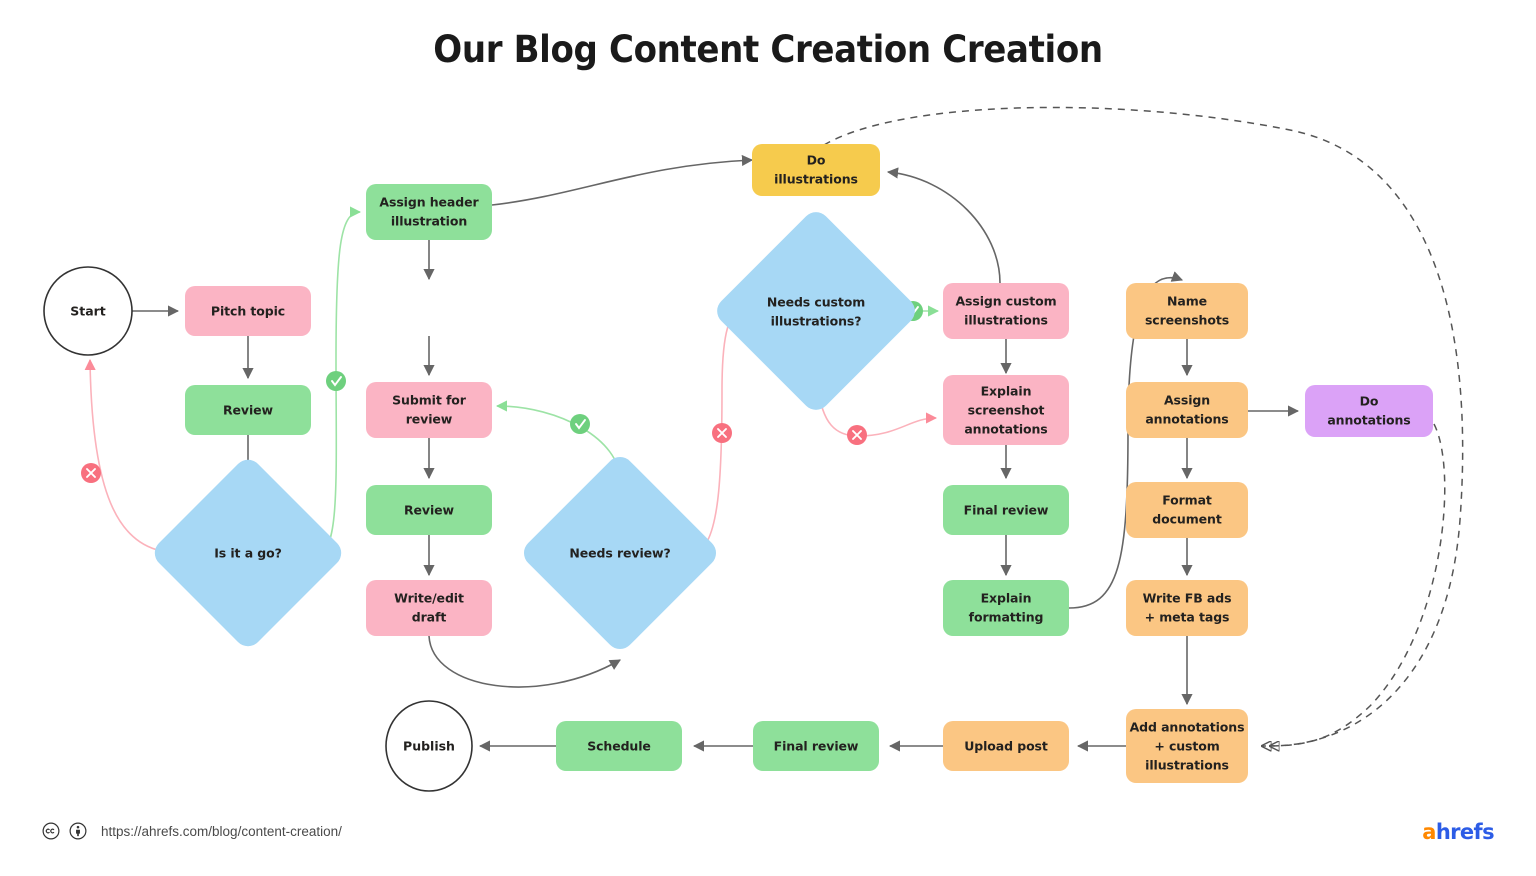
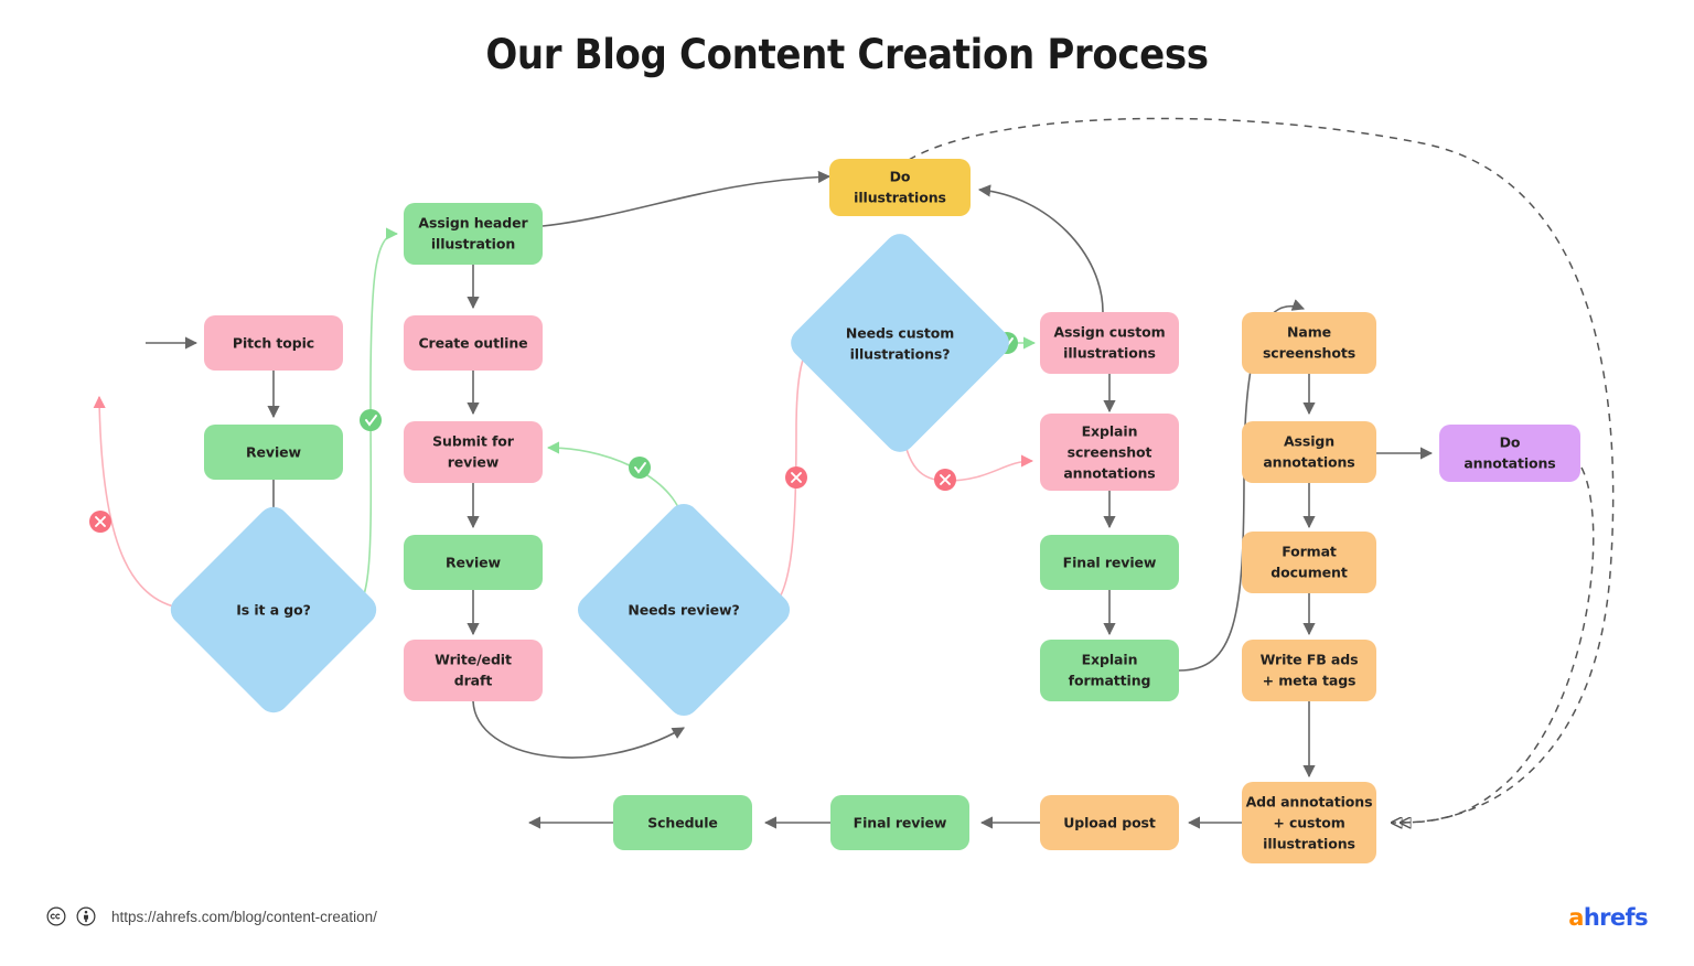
- Our Blog Content Creation Creation
+ Our Blog Content Creation Process
- Start
  Pitch topic
  Review
  Is it a go?
  Assign header
  illustration
+ Create outline
  Submit for
  review
  Review
  Write/edit
  draft
  Needs review?
  Do
  illustrations
  Needs custom
  illustrations?
  Assign custom
  illustrations
  Explain
  screenshot
  annotations
  Final review
  Explain
  formatting
  Name
  screenshots
  Assign
  annotations
  Do
  annotations
  Format
  document
  Write FB ads
  + meta tags
  Add annotations
  + custom
  illustrations
  Upload post
  Final review
  Schedule
- Publish
  https://ahrefs.com/blog/content-creation/
  ahrefs
